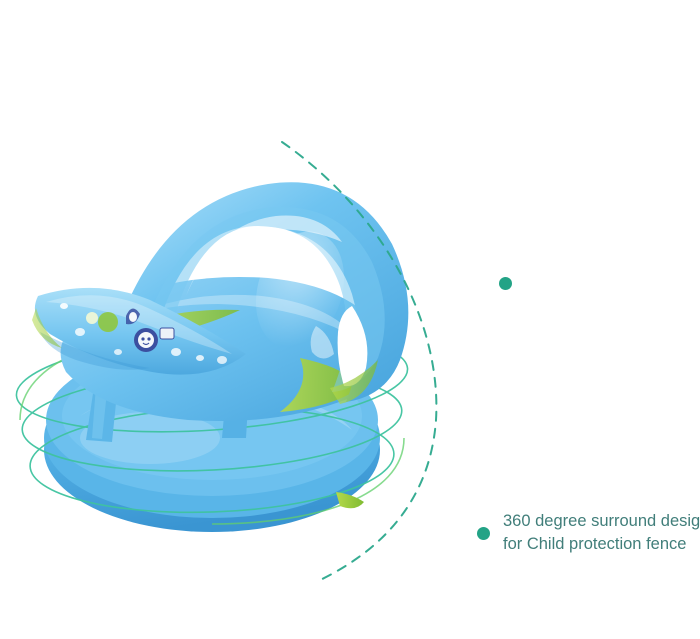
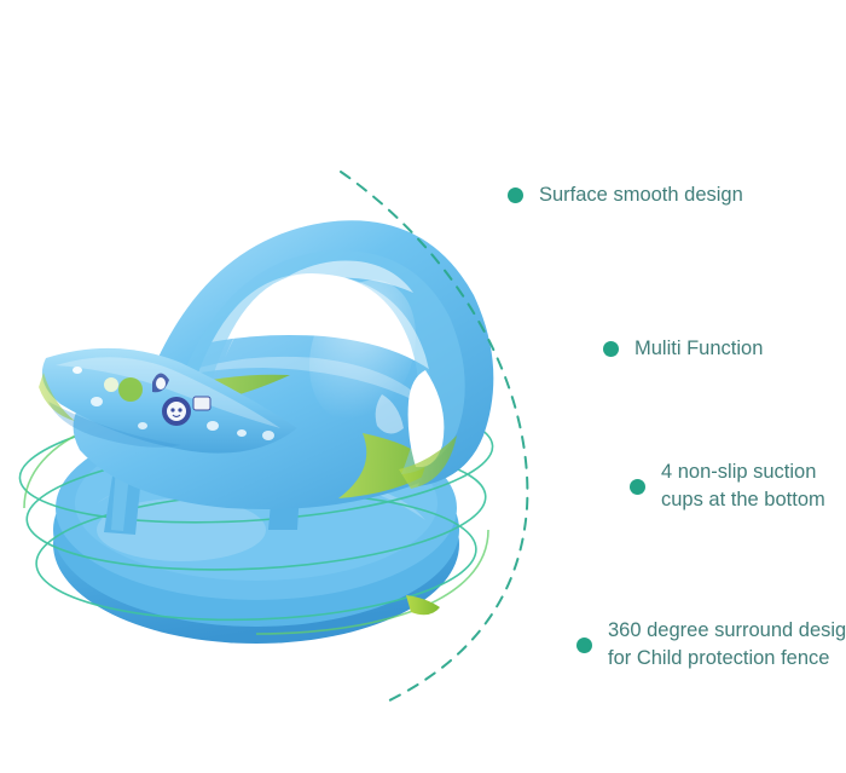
+ Surface smooth design
+ Muliti Function
+ 4 non-slip suction
+ cups at the bottom
  360 degree surround desig
  for Child protection fence
